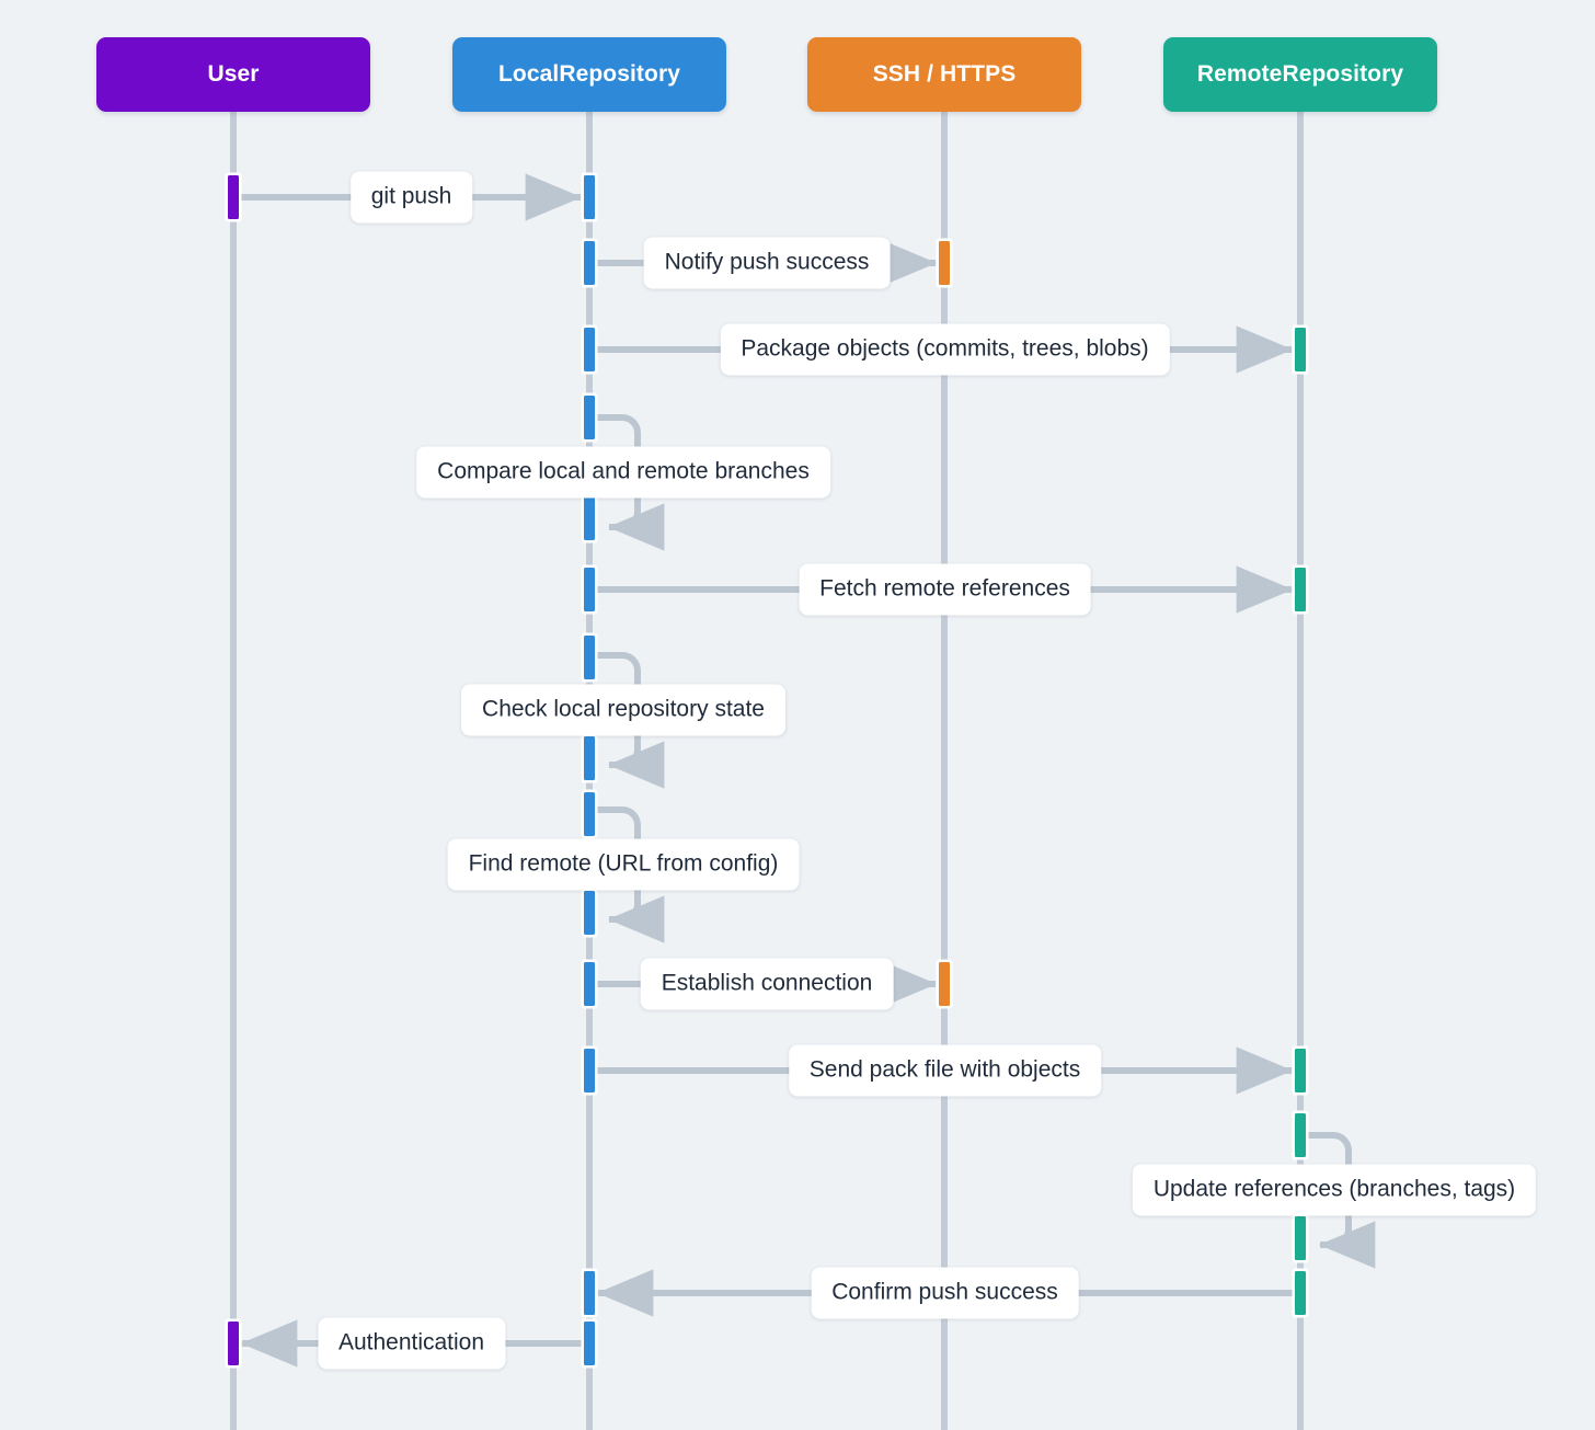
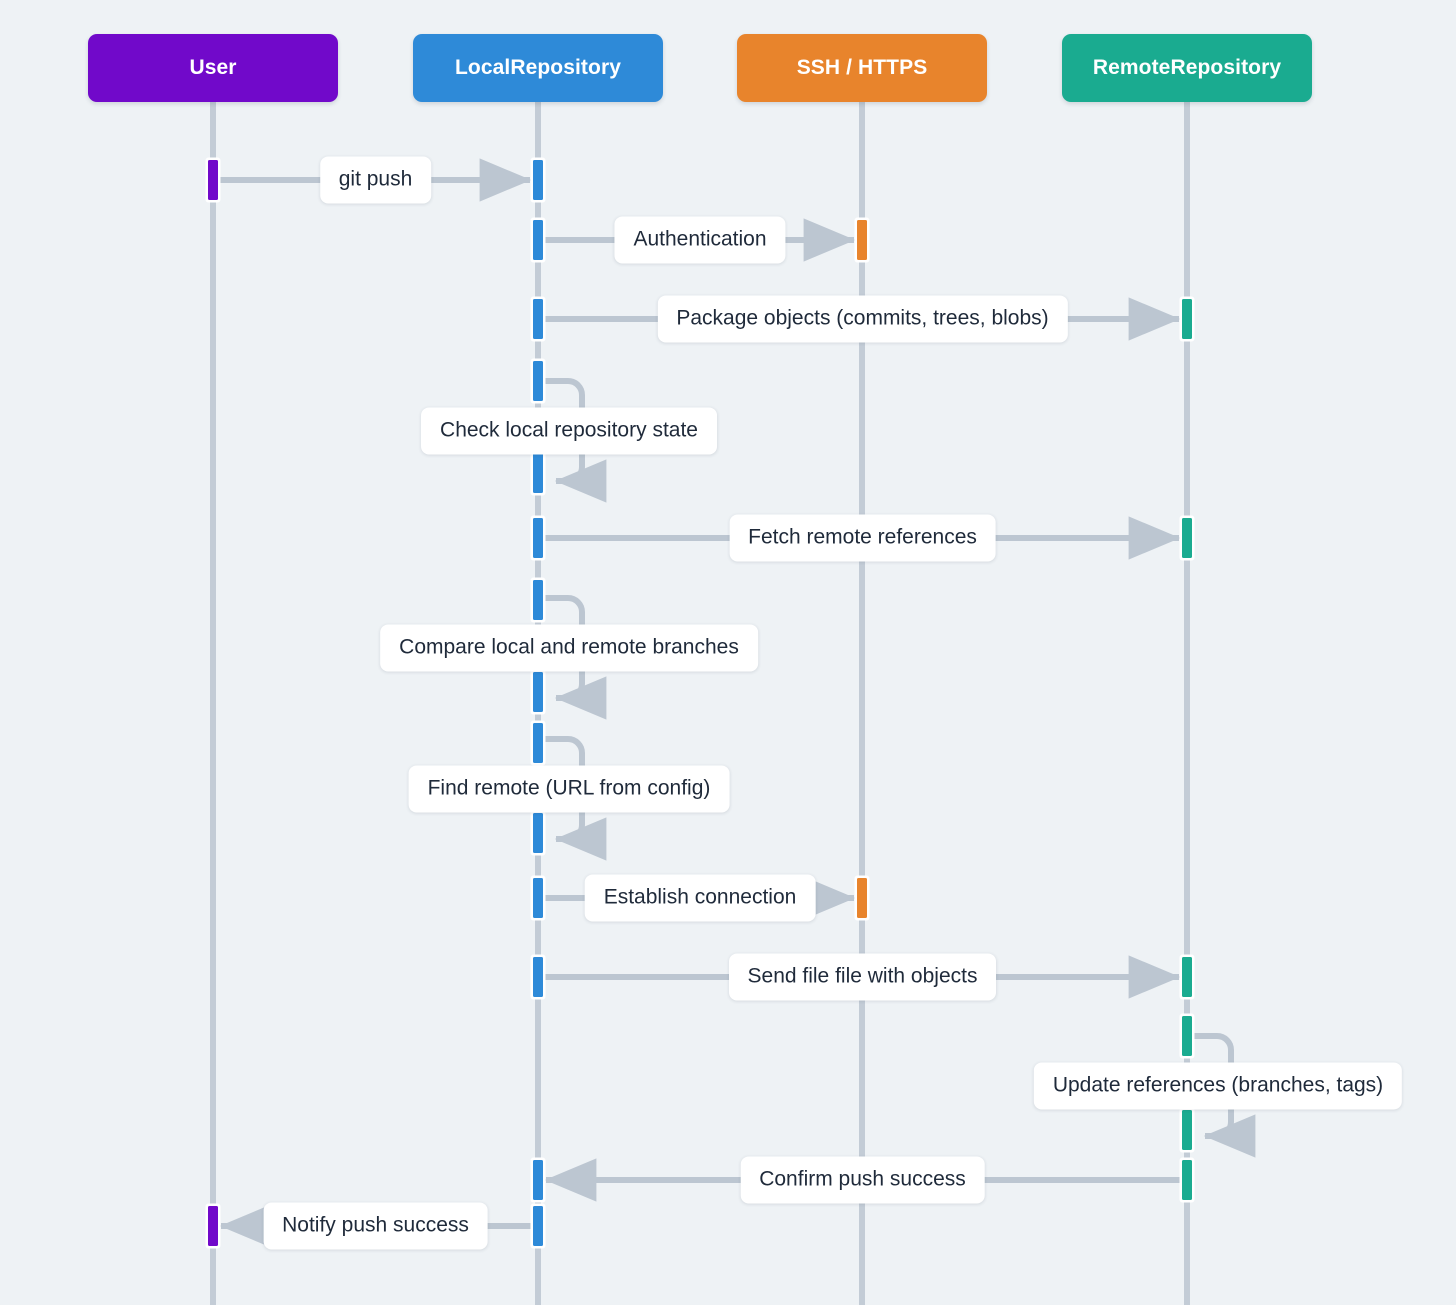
  User
  LocalRepository
  SSH / HTTPS
  RemoteRepository
  git push
- Notify push success
+ Authentication
  Package objects (commits, trees, blobs)
- Compare local and remote branches
+ Check local repository state
  Fetch remote references
- Check local repository state
+ Compare local and remote branches
  Find remote (URL from config)
  Establish connection
- Send pack file with objects
+ Send file file with objects
  Update references (branches, tags)
  Confirm push success
- Authentication
+ Notify push success
